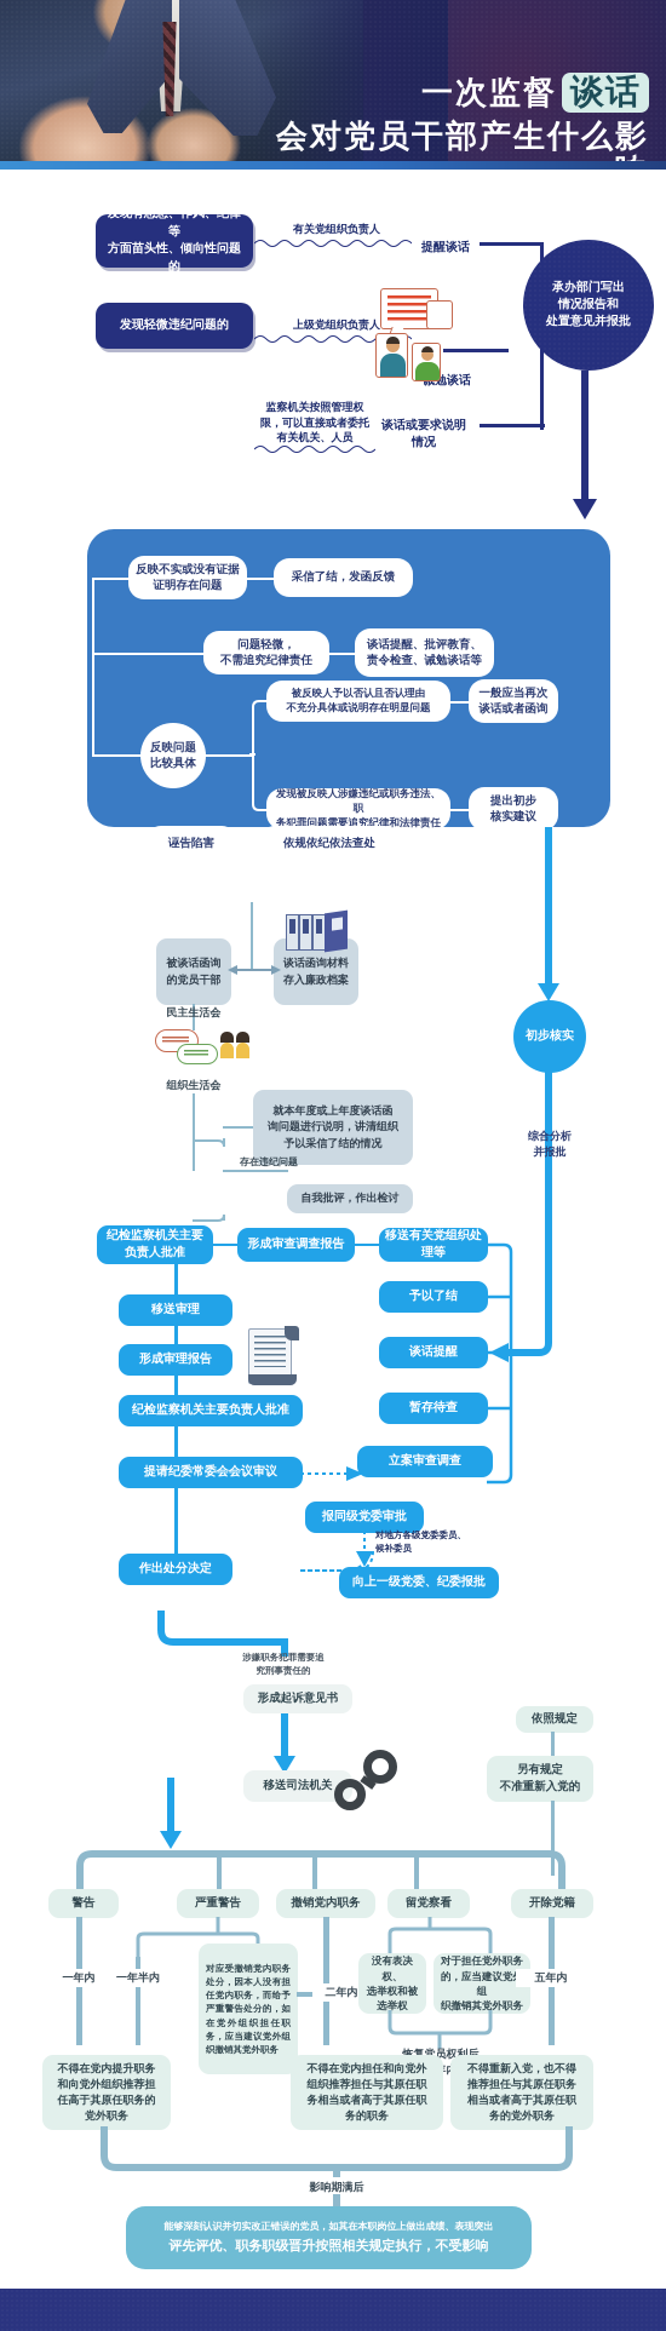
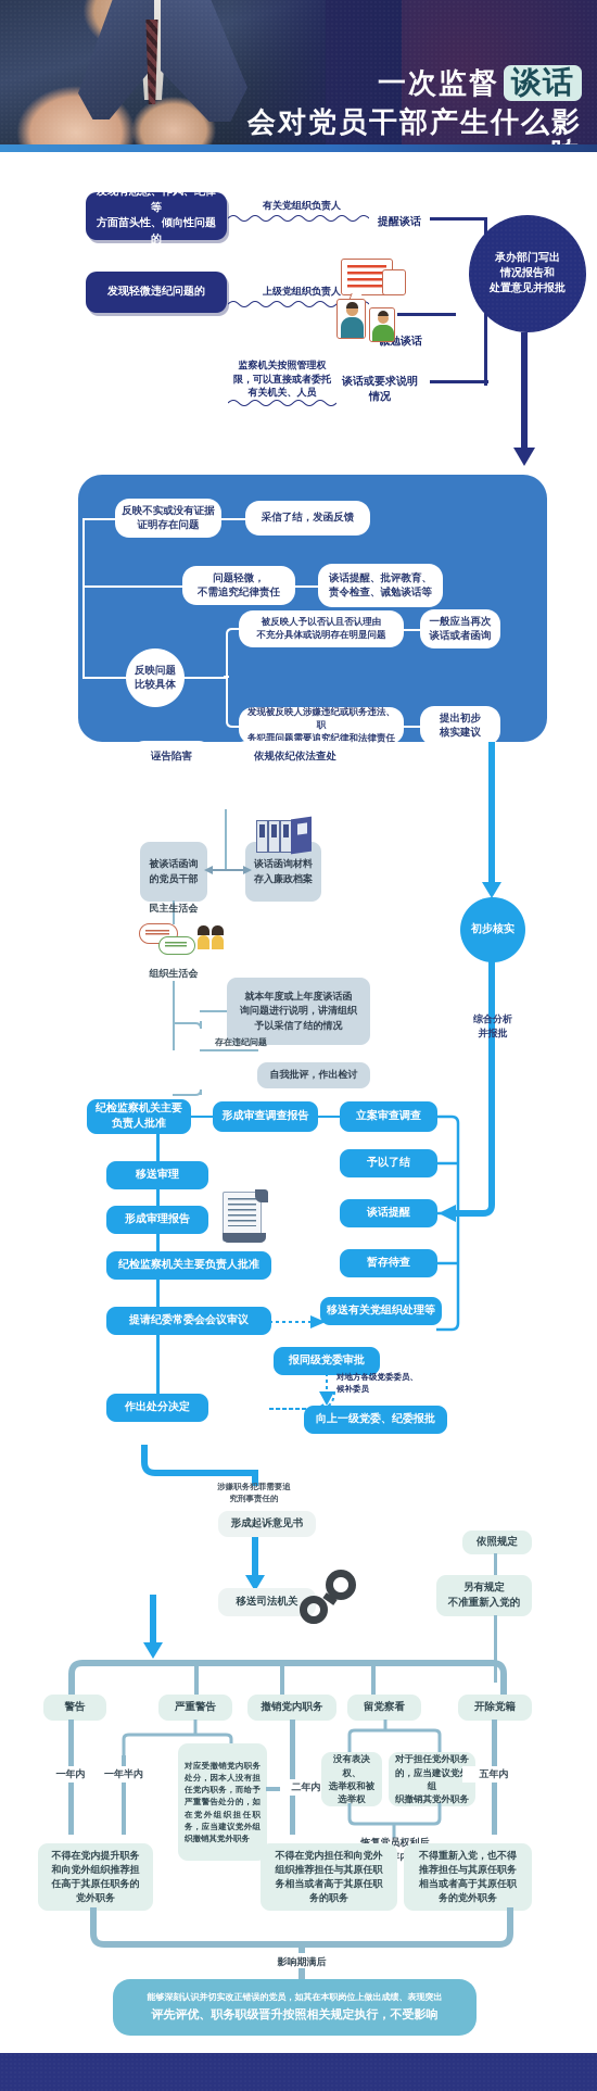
  一次监督
  谈话
  会对党员干部产生什么影
  发现有思想、作风、纪律等
  方面苗头性、倾向性问题的
  发现轻微违纪问题的
  有关党组织负责人
  上级党组织负责人
  监察机关按照管理权限，可以直接或者委托有关机关、人员
  提醒谈话
  勉谈话
  谈话或要求说明
  情况
  承办部门写出
  情况报告和
  处置意见并报批
  反映不实或没有证据
  证明存在问题
  采信了结，发函反馈
  问题轻微，
  不需追究纪律责任
  谈话提醒、批评教育、
  责令检查、诫勉谈话等
  反映问题
  比较具体
  被反映人予以否认且否认理由
  不充分具体或说明存在明显问题
  一般应当再次
  谈话或者函询
  发现被反映人涉嫌违纪或职务违法、职
  务犯罪问题需要追究纪律和法律责任
  提出初步
  核实建议
  诬告陷害
  依规依纪依法查处
  被谈话函询
  的党员干部
  谈话函询材料
  存入廉政档案
  民主生活会
  组织生活会
  就本年度或上年度谈话函
  询问题进行说明，讲清组织
  予以采信了结的情况
  存在违纪问题
  自我批评，作出检讨
  初步核实
  综合分析
  并报批
  纪检监察机关主要
  负责人批准
  形成审查调查报告
- 移送有关党组织处理等
+ 立案审查调查
  移送审理
  形成审理报告
  纪检监察机关主要负责人批准
  提请纪委常委会会议审议
  作出处分决定
  予以了结
  谈话提醒
  暂存待查
- 立案审查调查
+ 移送有关党组织处理等
  报同级党委审批
  对地方各级党委委员、
  候补委员
  向上一级党委、纪委报批
  涉嫌职务犯罪需要追
  究刑事责任的
  形成起诉意见书
  移送司法机关
  依照规定
  另有规定
  不准重新入党的
  警告
  严重警告
  撤销党内职务
  留党察看
  开除党籍
  一年内
  一年半内
  对应受撤销党内职务处分，因本人没有担任党内职务，而给予严重警告处分的，如在党外组织担任职务，应当建议党外组织撤销其党外职务
  二年内
  没有表决权、
  选举权和被
  选举权
  对于担任党外职务
  的，应当建议党组
  织撤销其党外职务
  恢复党员权利后
  五年内
  不得在党内提升职务
  和向党外组织推荐担
  任高于其原任职务的
  党外职务
  不得在党内担任和向党外
  组织推荐担任与其原任职
  务相当或者高于其原任职
  务的职务
  不得重新入党，也不得
  推荐担任与其原任职务
  相当或者高于其原任职
  务的党外职务
  影响期满后
  能够深刻认识并切实改正错误的党员，如其在本职岗位上做出成绩、表现突出
  评先评优、职务职级晋升按照相关规定执行，不受影响
